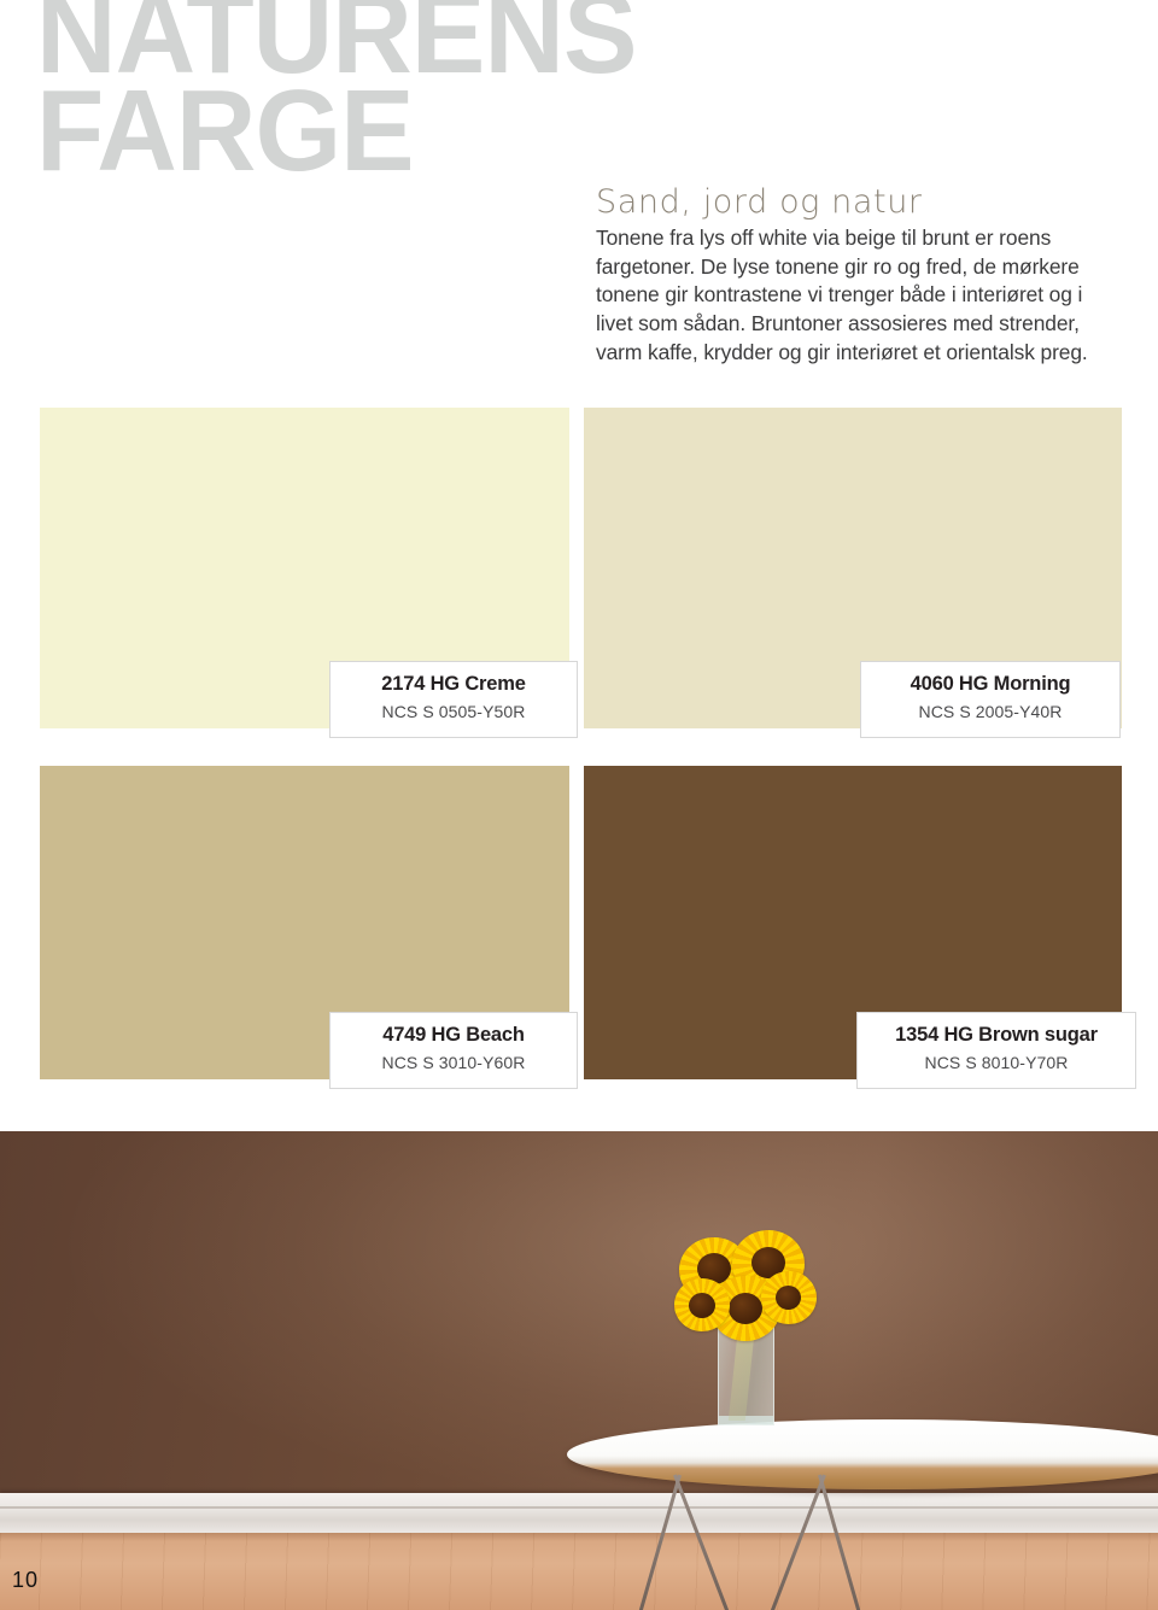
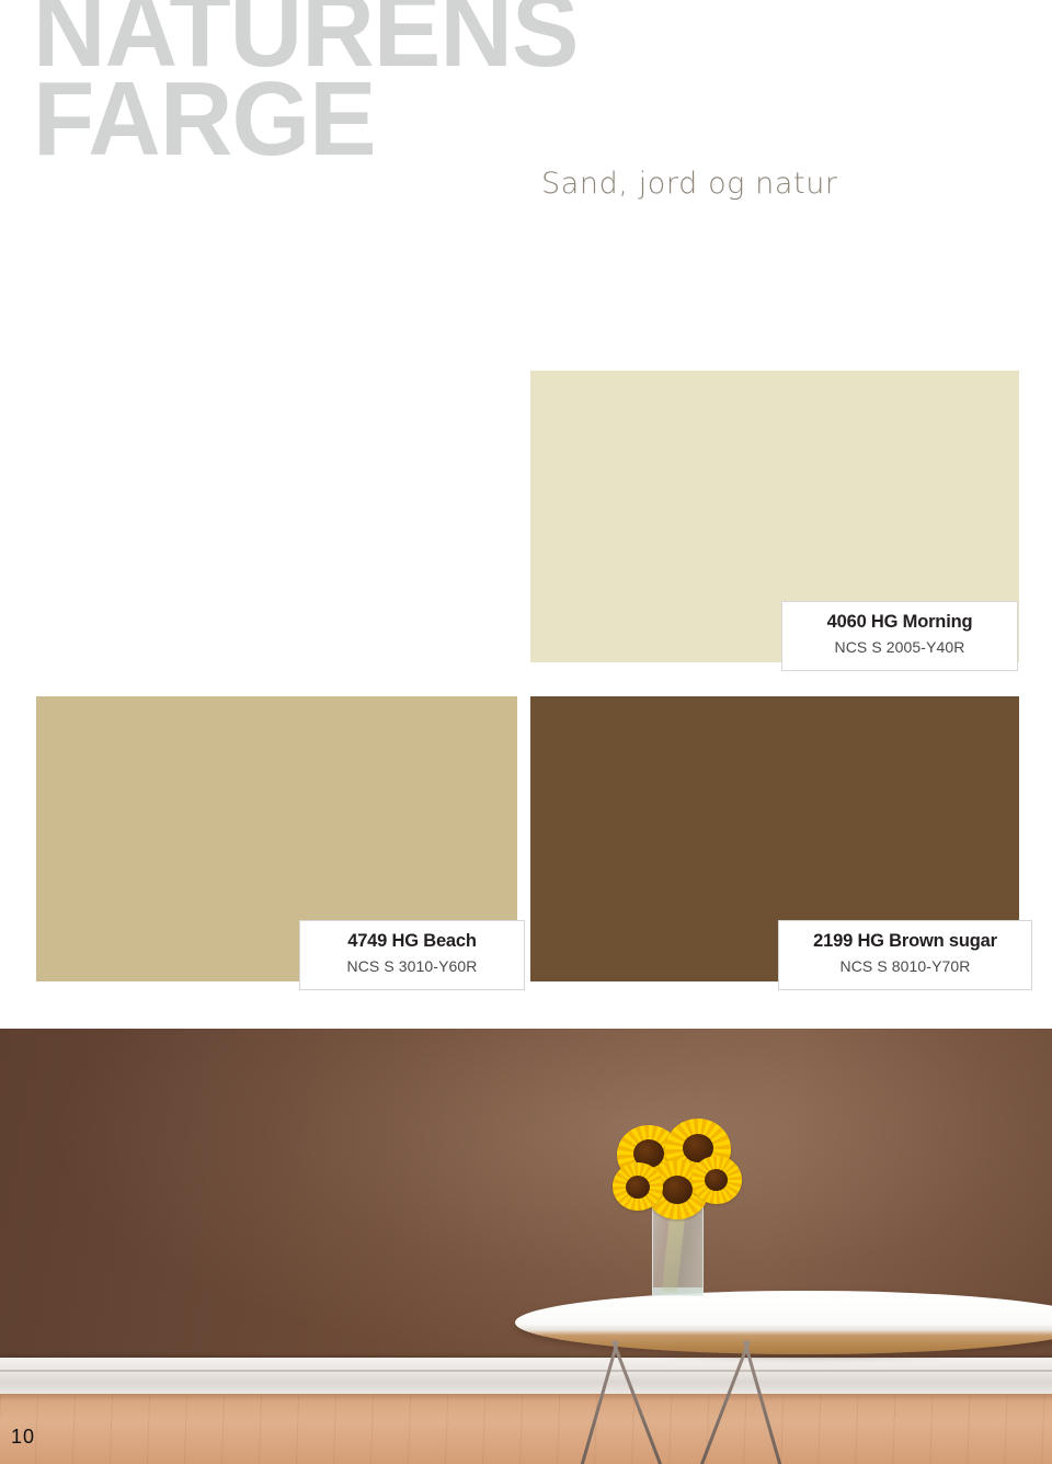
  NATURENS
  FARGE
  Sand, jord og natur
- Tonene fra lys off white via beige til brunt er roens fargetoner. De lyse tonene gir ro og fred, de mørkere tonene gir kontrastene vi trenger både i interiøret og i livet som sådan. Bruntoner assosieres med strender, varm kaffe, krydder og gir interiøret et orientalsk preg.
- 2174 HG Creme
- NCS S 0505-Y50R
  4060 HG Morning
  NCS S 2005-Y40R
  4749 HG Beach
  NCS S 3010-Y60R
- 1354 HG Brown sugar
+ 2199 HG Brown sugar
  NCS S 8010-Y70R
  10
